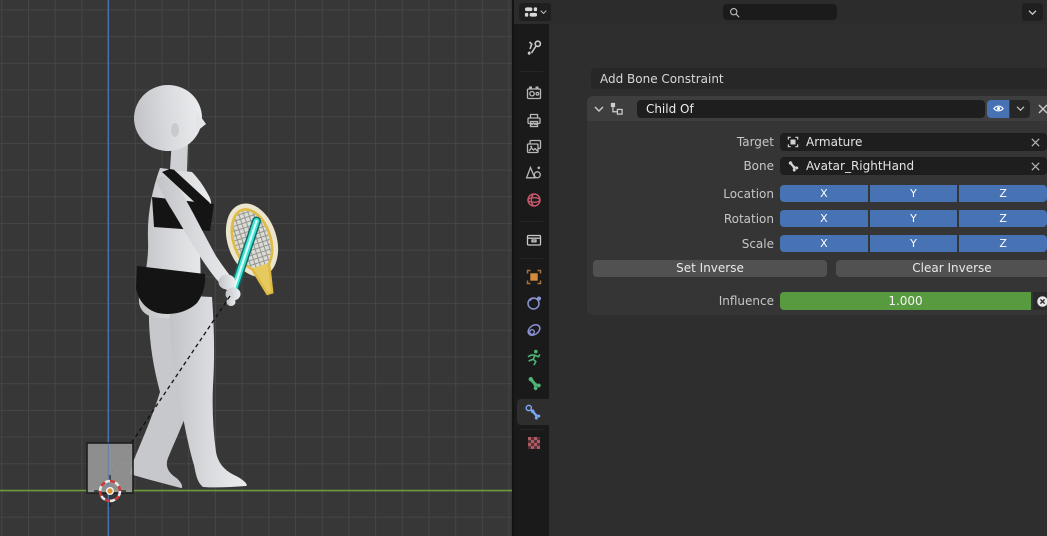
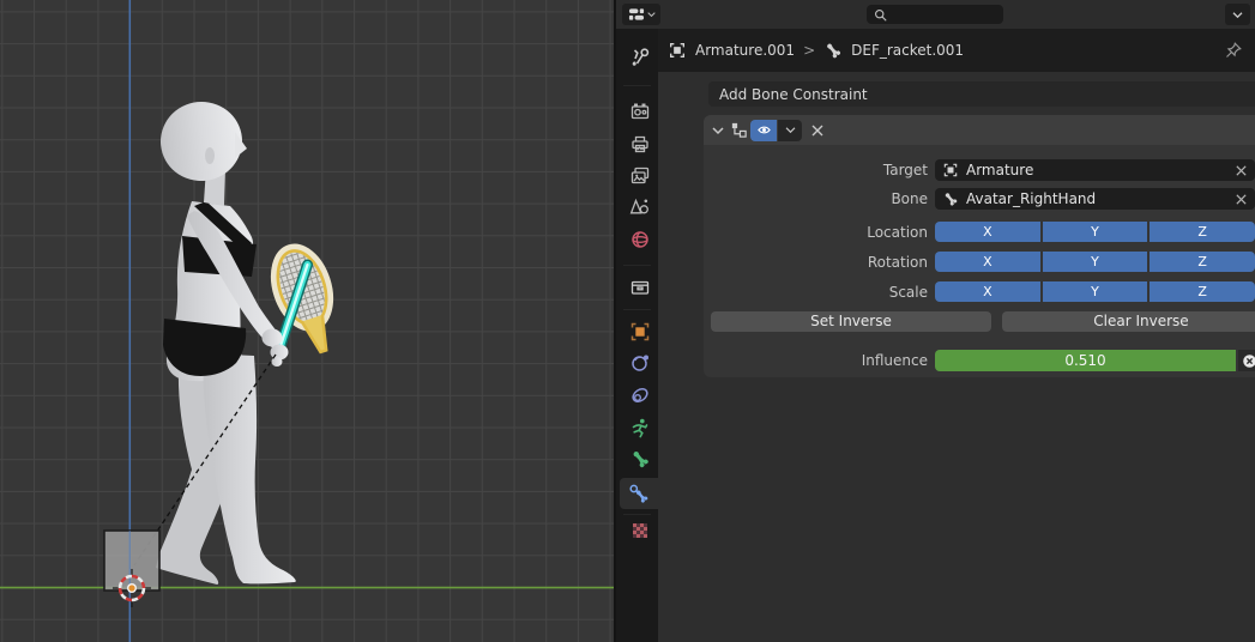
+ Armature.001
+ >
+ DEF_racket.001
  Add Bone Constraint
- Child Of
  Target
  Armature
  Bone
  Avatar_RightHand
  Location
  X
  Y
  Z
  Rotation
  X
  Y
  Z
  Scale
  X
  Y
  Z
  Set Inverse
  Clear Inverse
  Influence
- 1.000
+ 0.510
